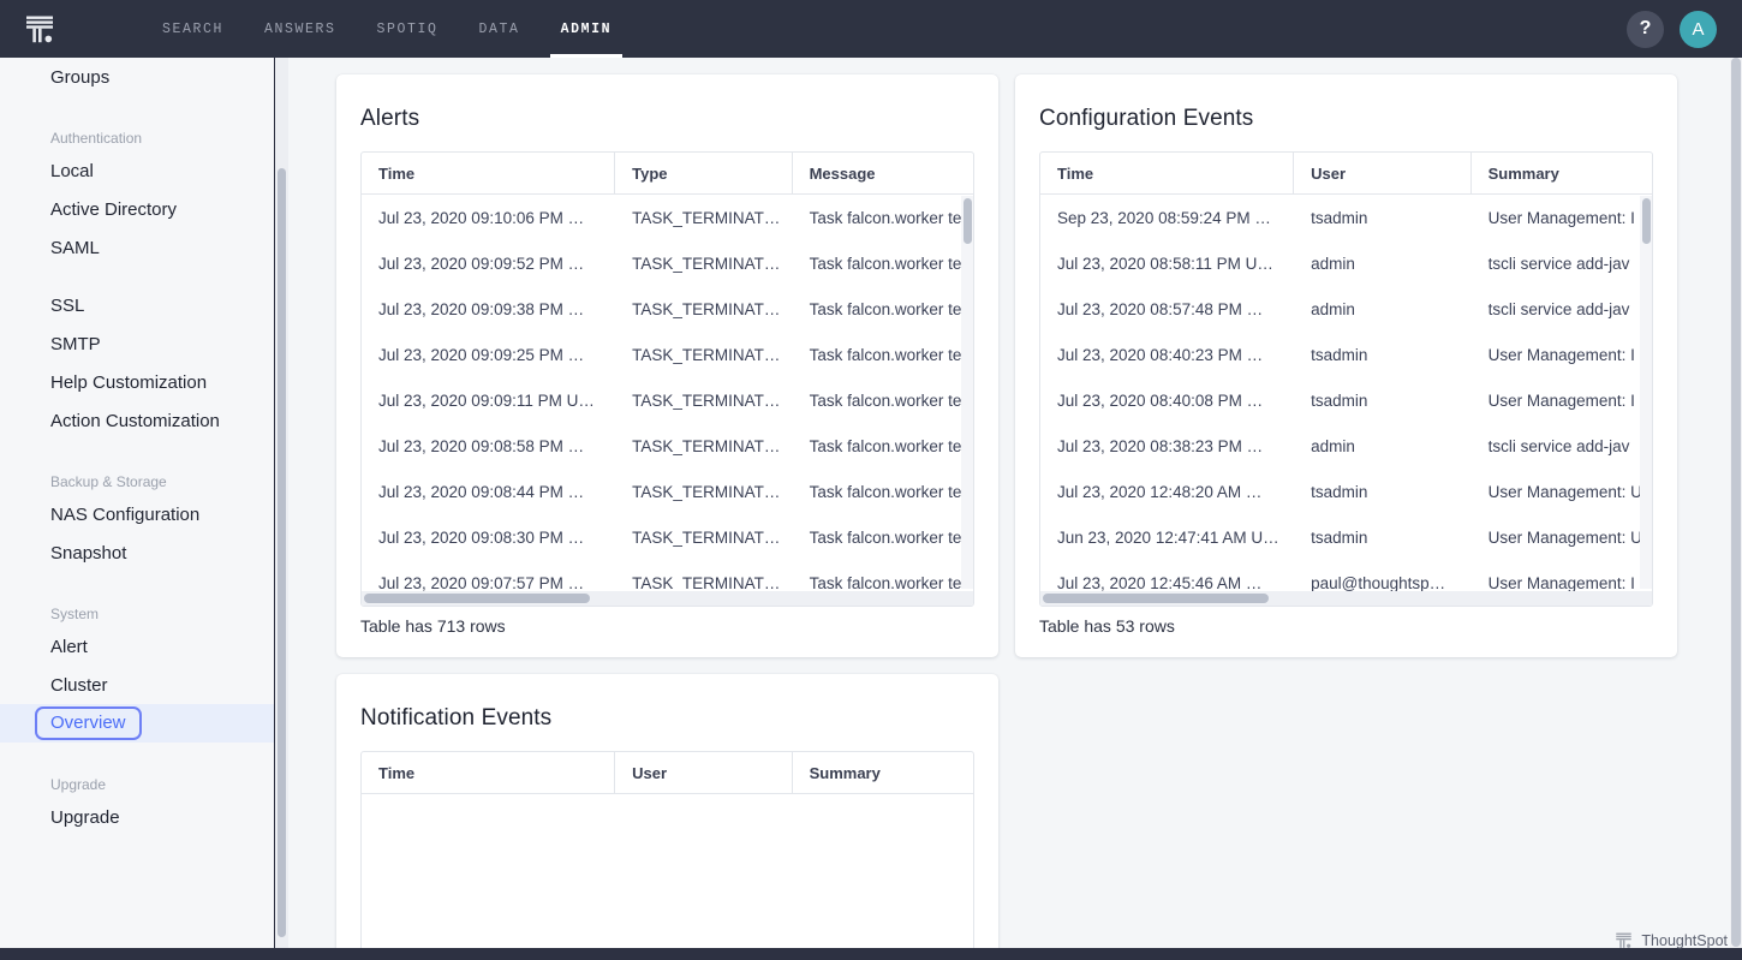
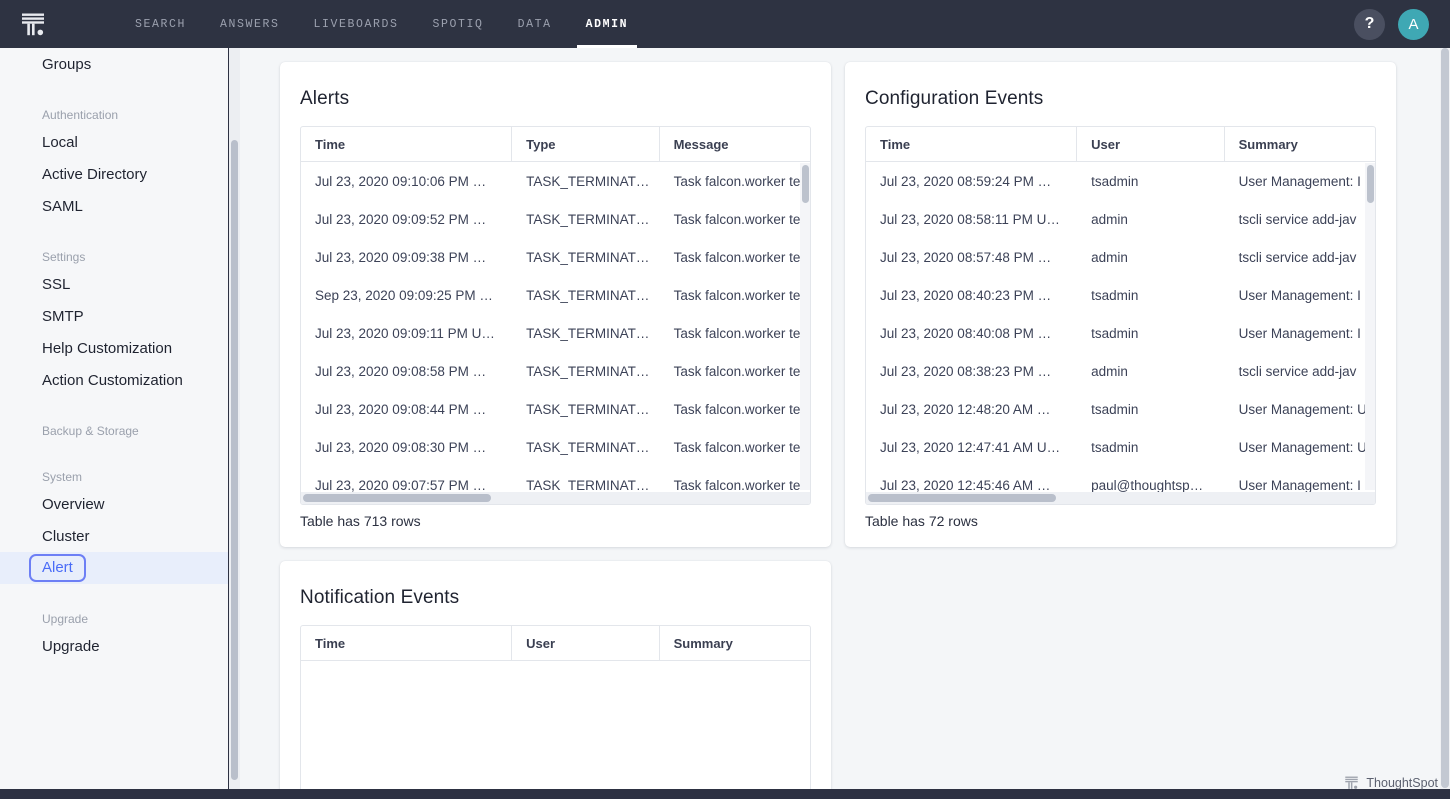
  SEARCH
  ANSWERS
+ LIVEBOARDS
  SPOTIQ
  DATA
  ADMIN
  ?
  A
  Groups
  Authentication
  Local
  Active Directory
  SAML
+ Settings
  SSL
  SMTP
  Help Customization
  Action Customization
  Backup & Storage
- NAS Configuration
- Snapshot
  System
- Alert
+ Overview
  Cluster
- Overview
+ Alert
  Upgrade
  Upgrade
  Alerts
  Time
  Type
  Message
  Jul 23, 2020 09:10:06 PM …
  TASK_TERMINAT…
  Task falcon.worker te
  Jul 23, 2020 09:09:52 PM …
  TASK_TERMINAT…
  Task falcon.worker te
  Jul 23, 2020 09:09:38 PM …
  TASK_TERMINAT…
  Task falcon.worker te
- Jul 23, 2020 09:09:25 PM …
+ Sep 23, 2020 09:09:25 PM …
  TASK_TERMINAT…
  Task falcon.worker te
  Jul 23, 2020 09:09:11 PM U…
  TASK_TERMINAT…
  Task falcon.worker te
  Jul 23, 2020 09:08:58 PM …
  TASK_TERMINAT…
  Task falcon.worker te
  Jul 23, 2020 09:08:44 PM …
  TASK_TERMINAT…
  Task falcon.worker te
  Jul 23, 2020 09:08:30 PM …
  TASK_TERMINAT…
  Task falcon.worker te
  Jul 23, 2020 09:07:57 PM …
  TASK_TERMINAT…
  Task falcon.worker te
  Table has 713 rows
  Configuration Events
  Time
  User
  Summary
- Sep 23, 2020 08:59:24 PM …
+ Jul 23, 2020 08:59:24 PM …
  tsadmin
  User Management: I
  Jul 23, 2020 08:58:11 PM U…
  admin
  tscli service add-jav
  Jul 23, 2020 08:57:48 PM …
  admin
  tscli service add-jav
  Jul 23, 2020 08:40:23 PM …
  tsadmin
  User Management: I
  Jul 23, 2020 08:40:08 PM …
  tsadmin
  User Management: I
  Jul 23, 2020 08:38:23 PM …
  admin
  tscli service add-jav
  Jul 23, 2020 12:48:20 AM …
  tsadmin
  User Management: U
- Jun 23, 2020 12:47:41 AM U…
+ Jul 23, 2020 12:47:41 AM U…
  tsadmin
  User Management: U
  Jul 23, 2020 12:45:46 AM …
  paul@thoughtsp…
  User Management: I
- Table has 53 rows
+ Table has 72 rows
  Notification Events
  Time
  User
  Summary
  ThoughtSpot
